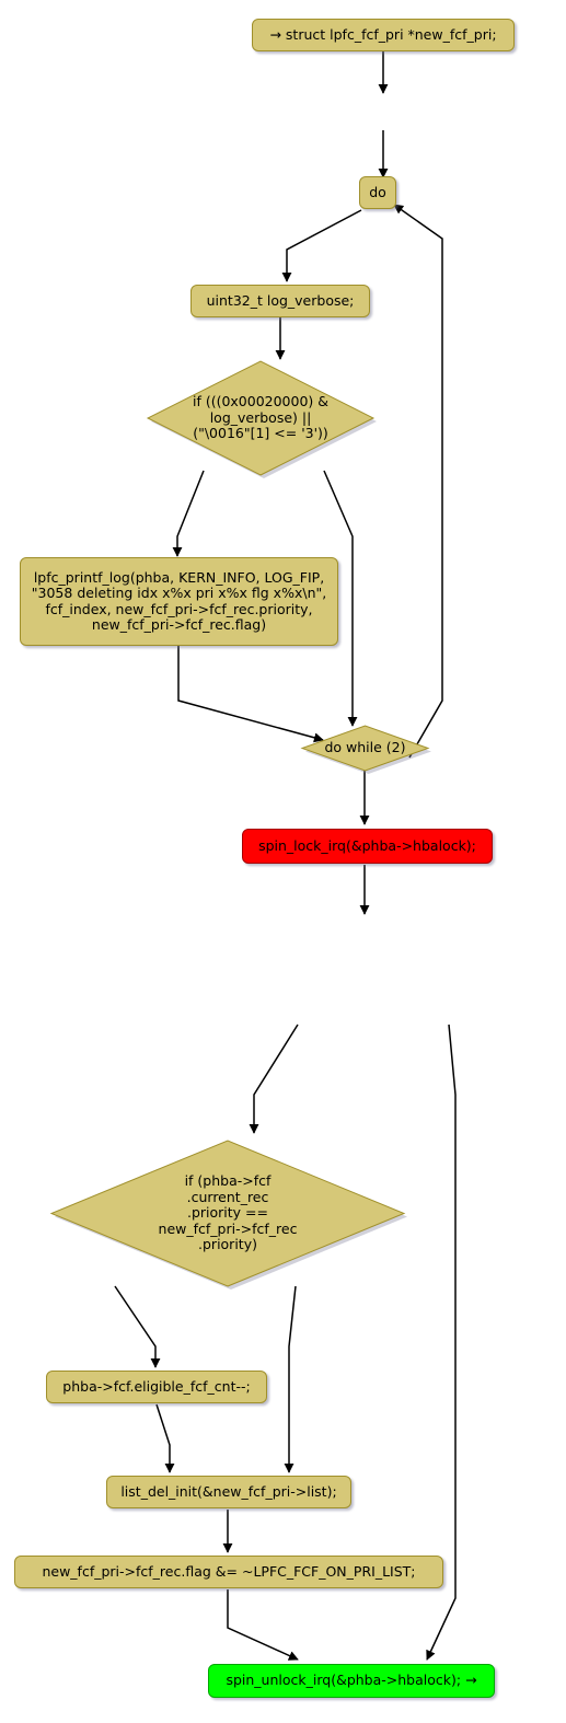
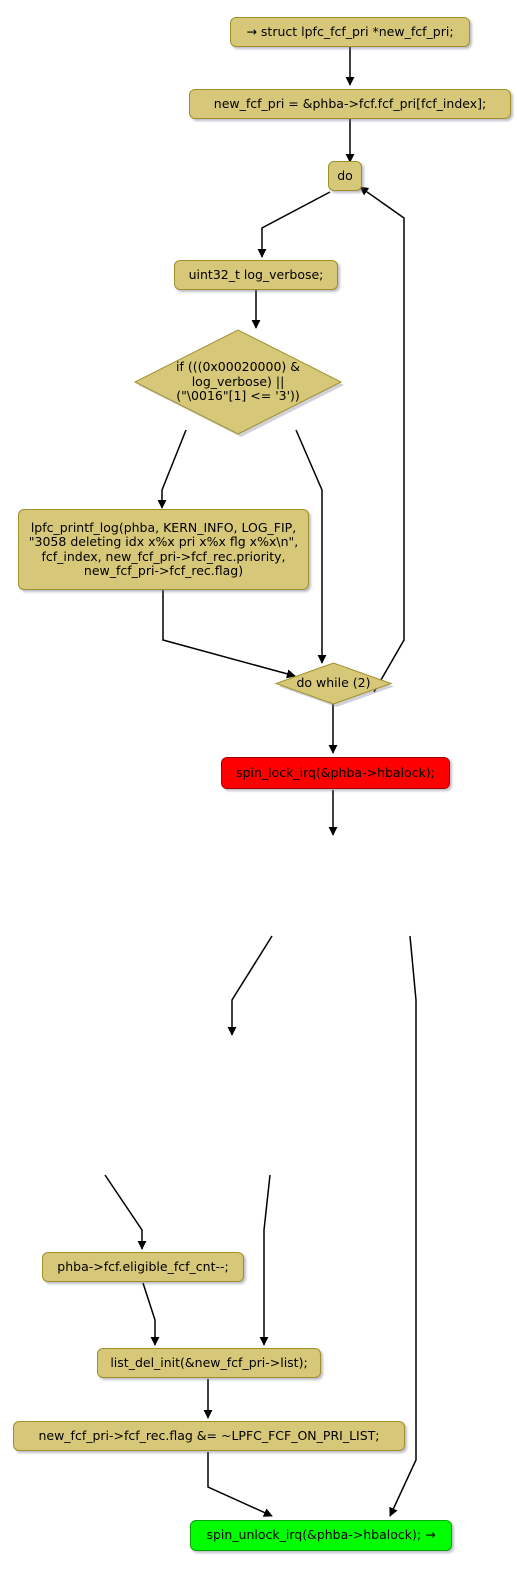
  → struct lpfc_fcf_pri *new_fcf_pri;
+ new_fcf_pri = &phba->fcf.fcf_pri[fcf_index];
  do
  uint32_t log_verbose;
  if (((0x00020000) &
  log_verbose) ||
  ("\0016"[1] <= '3'))
  lpfc_printf_log(phba, KERN_INFO, LOG_FIP,
  "3058 deleting idx x%x pri x%x flg x%x\n",
  fcf_index, new_fcf_pri->fcf_rec.priority,
  new_fcf_pri->fcf_rec.flag)
  do while (2)
  spin_lock_irq(&phba->hbalock);
- if (phba->fcf
- .current_rec
- .priority ==
- new_fcf_pri->fcf_rec
- .priority)
  phba->fcf.eligible_fcf_cnt--;
  list_del_init(&new_fcf_pri->list);
  new_fcf_pri->fcf_rec.flag &= ~LPFC_FCF_ON_PRI_LIST;
  spin_unlock_irq(&phba->hbalock); →
